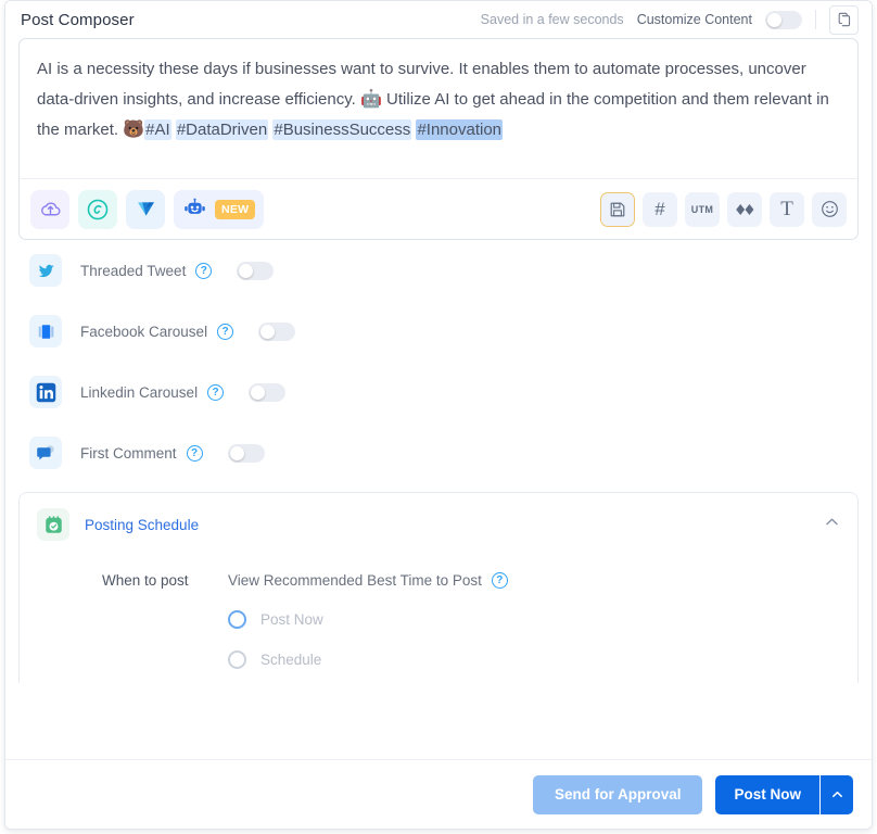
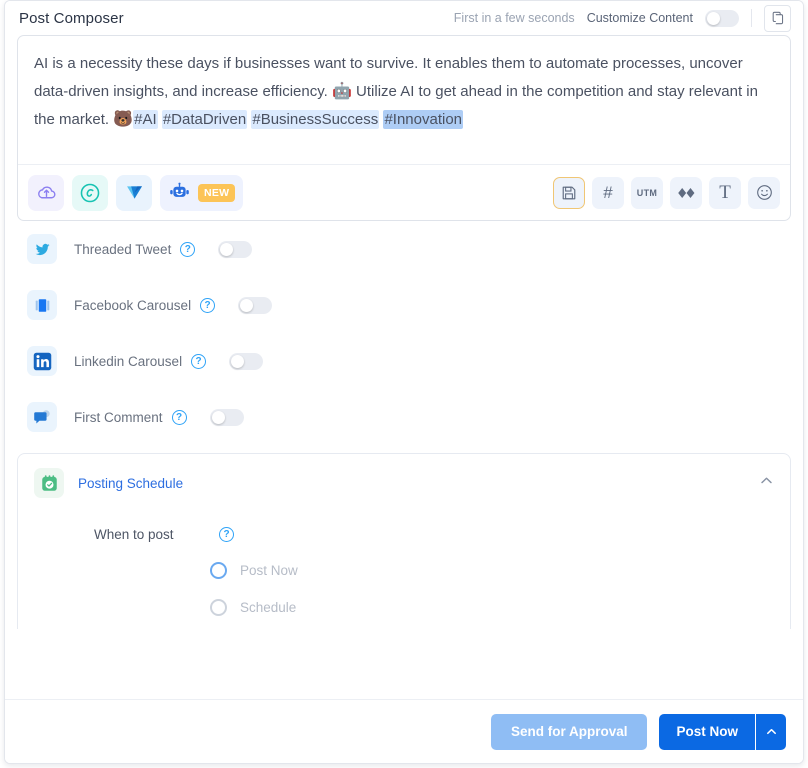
  Post Composer
- Saved in a few seconds
+ First in a few seconds
  Customize Content
- AI is a necessity these days if businesses want to survive. It enables them to automate processes, uncover data-driven insights, and increase efficiency. 🤖 Utilize AI to get ahead in the competition and them relevant in the market. 🐻#AI #DataDriven #BusinessSuccess #Innovation
+ AI is a necessity these days if businesses want to survive. It enables them to automate processes, uncover data-driven insights, and increase efficiency. 🤖 Utilize AI to get ahead in the competition and stay relevant in the market. 🐻#AI #DataDriven #BusinessSuccess #Innovation
  NEW
  #
  UTM
  T
  Threaded Tweet
  ?
  Facebook Carousel
  ?
  Linkedin Carousel
  ?
  First Comment
  ?
  Posting Schedule
  When to post
- View Recommended Best Time to Post
  ?
  Post Now
  Schedule
  Send for Approval
  Post Now
